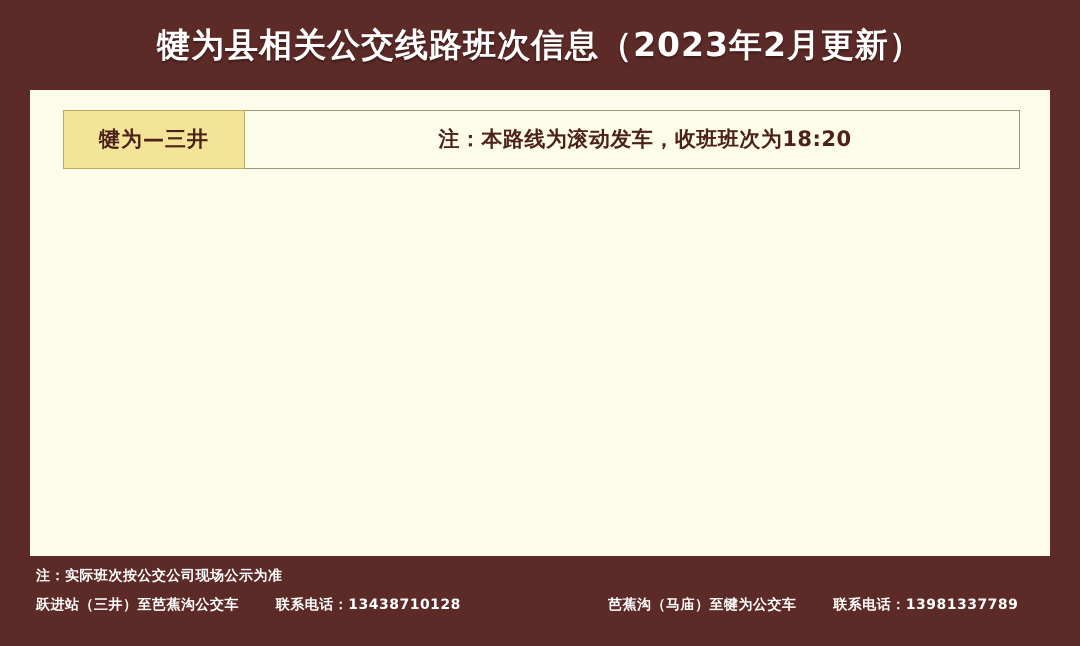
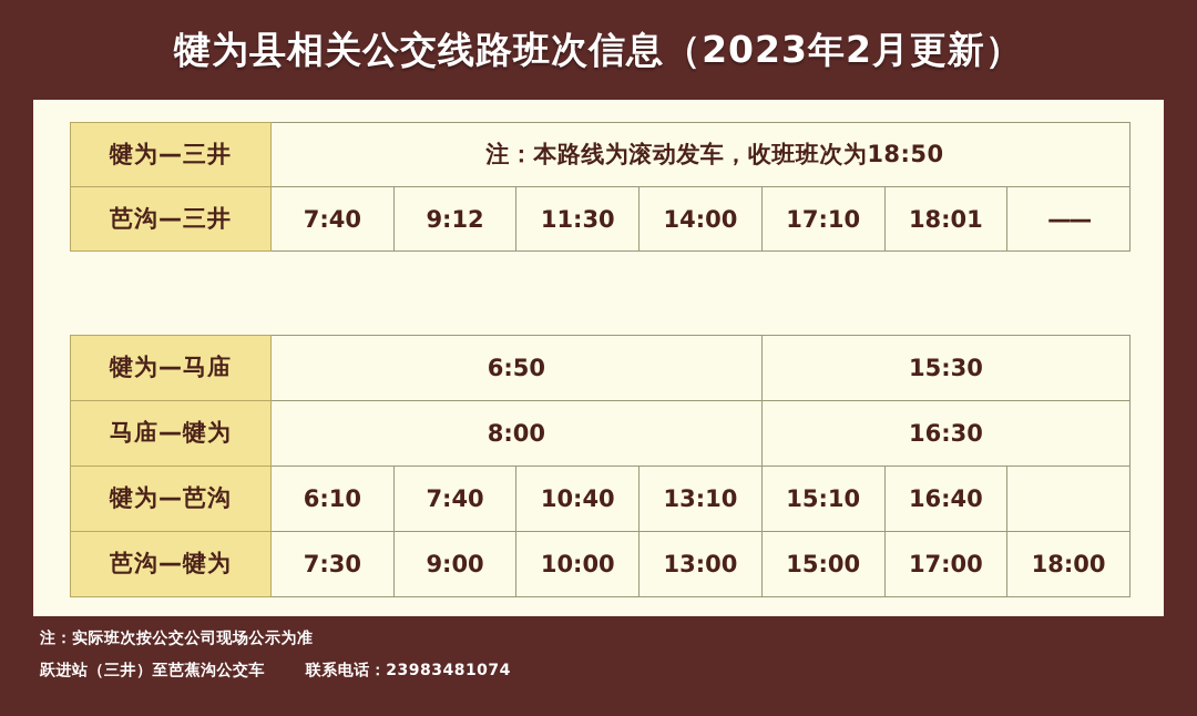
  犍为县相关公交线路班次信息（2023年2月更新）
- 犍为—三井	注：本路线为滚动发车，收班班次为18:20
+ 犍为—三井	注：本路线为滚动发车，收班班次为18:50
+ 芭沟—三井	7:40	9:12	11:30	14:00	17:10	18:01	——
+ 犍为—马庙	6:50	15:30
+ 马庙—犍为	8:00	16:30
+ 犍为—芭沟	6:10	7:40	10:40	13:10	15:10	16:40
+ 芭沟—犍为	7:30	9:00	10:00	13:00	15:00	17:00	18:00
  注：实际班次按公交公司现场公示为准
- 跃进站（三井）至芭蕉沟公交车 联系电话：13438710128
+ 跃进站（三井）至芭蕉沟公交车 联系电话：23983481074
- 芭蕉沟（马庙）至犍为公交车 联系电话：13981337789
